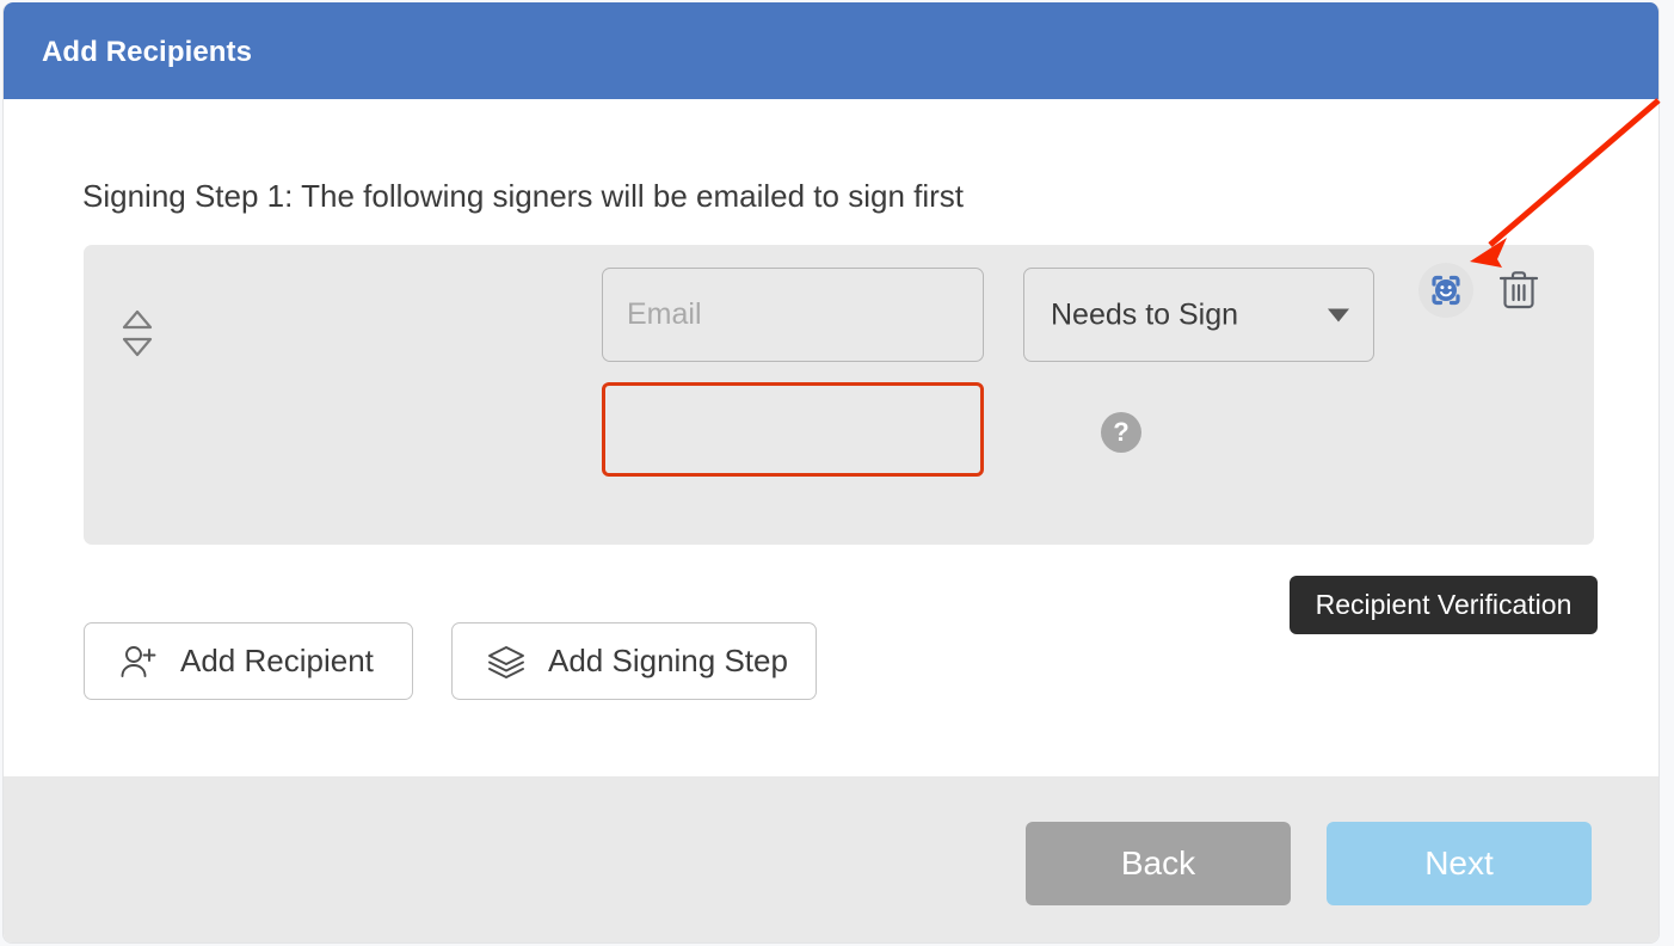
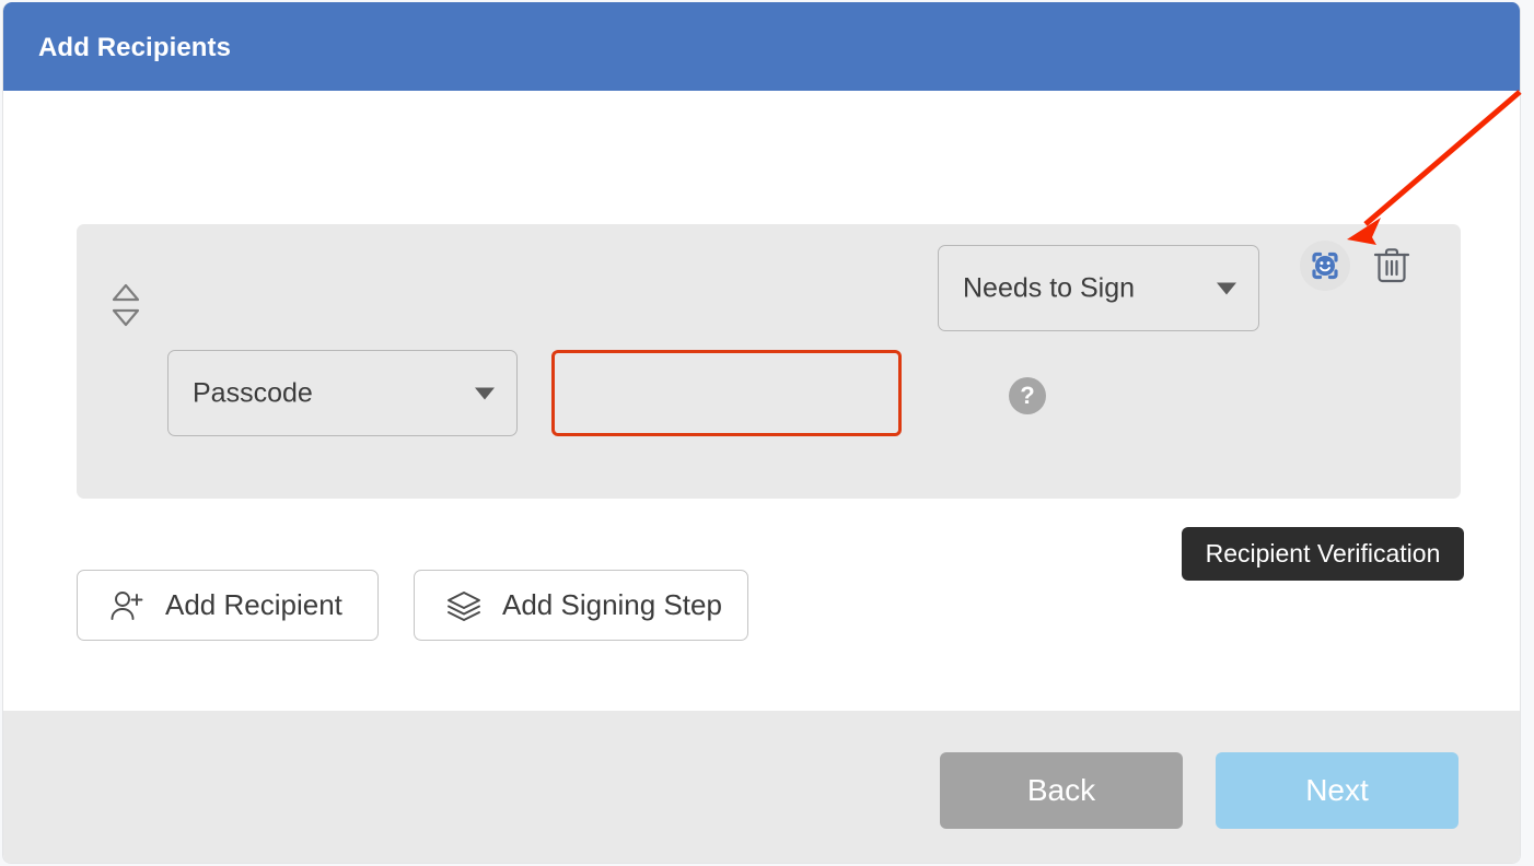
  Add Recipients
- Signing Step 1: The following signers will be emailed to sign first
- Email
  Needs to Sign
+ Passcode
  ?
  Recipient Verification
  Add Recipient
  Add Signing Step
  Back
  Next
